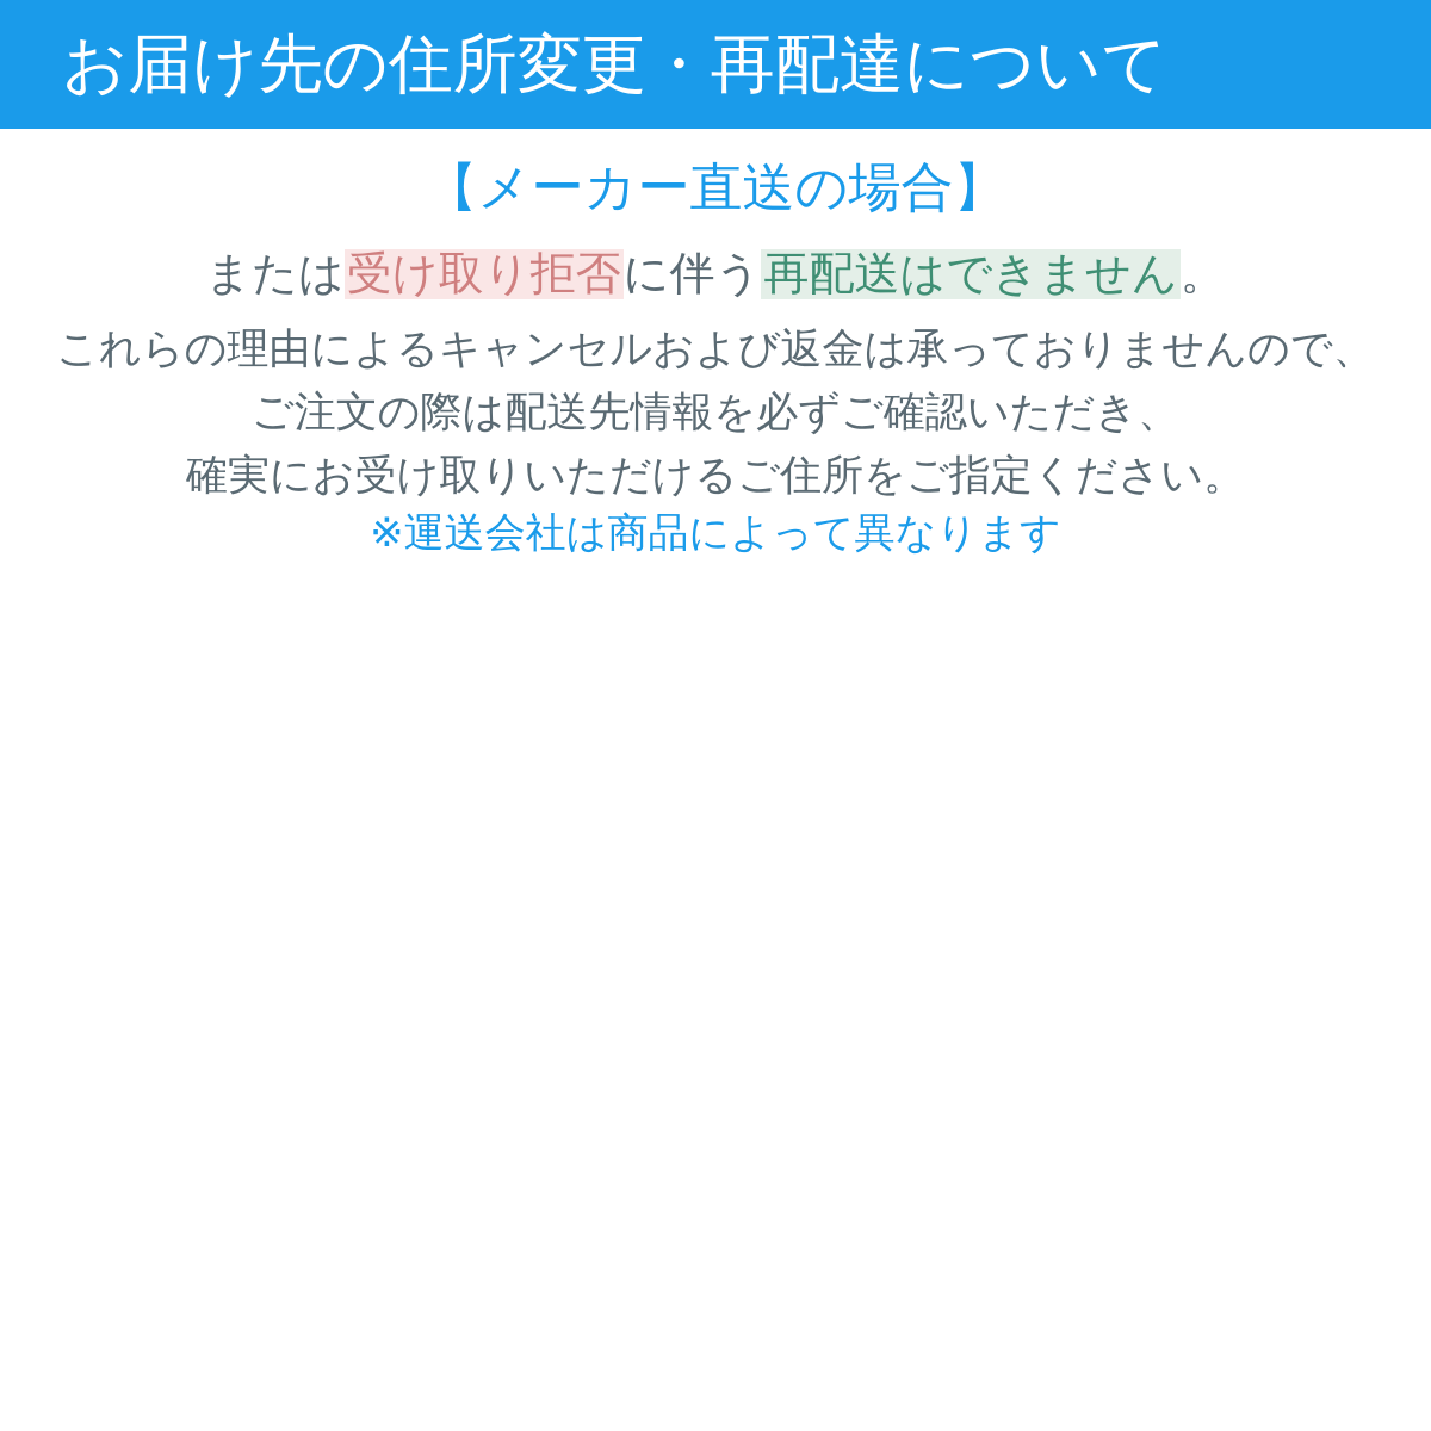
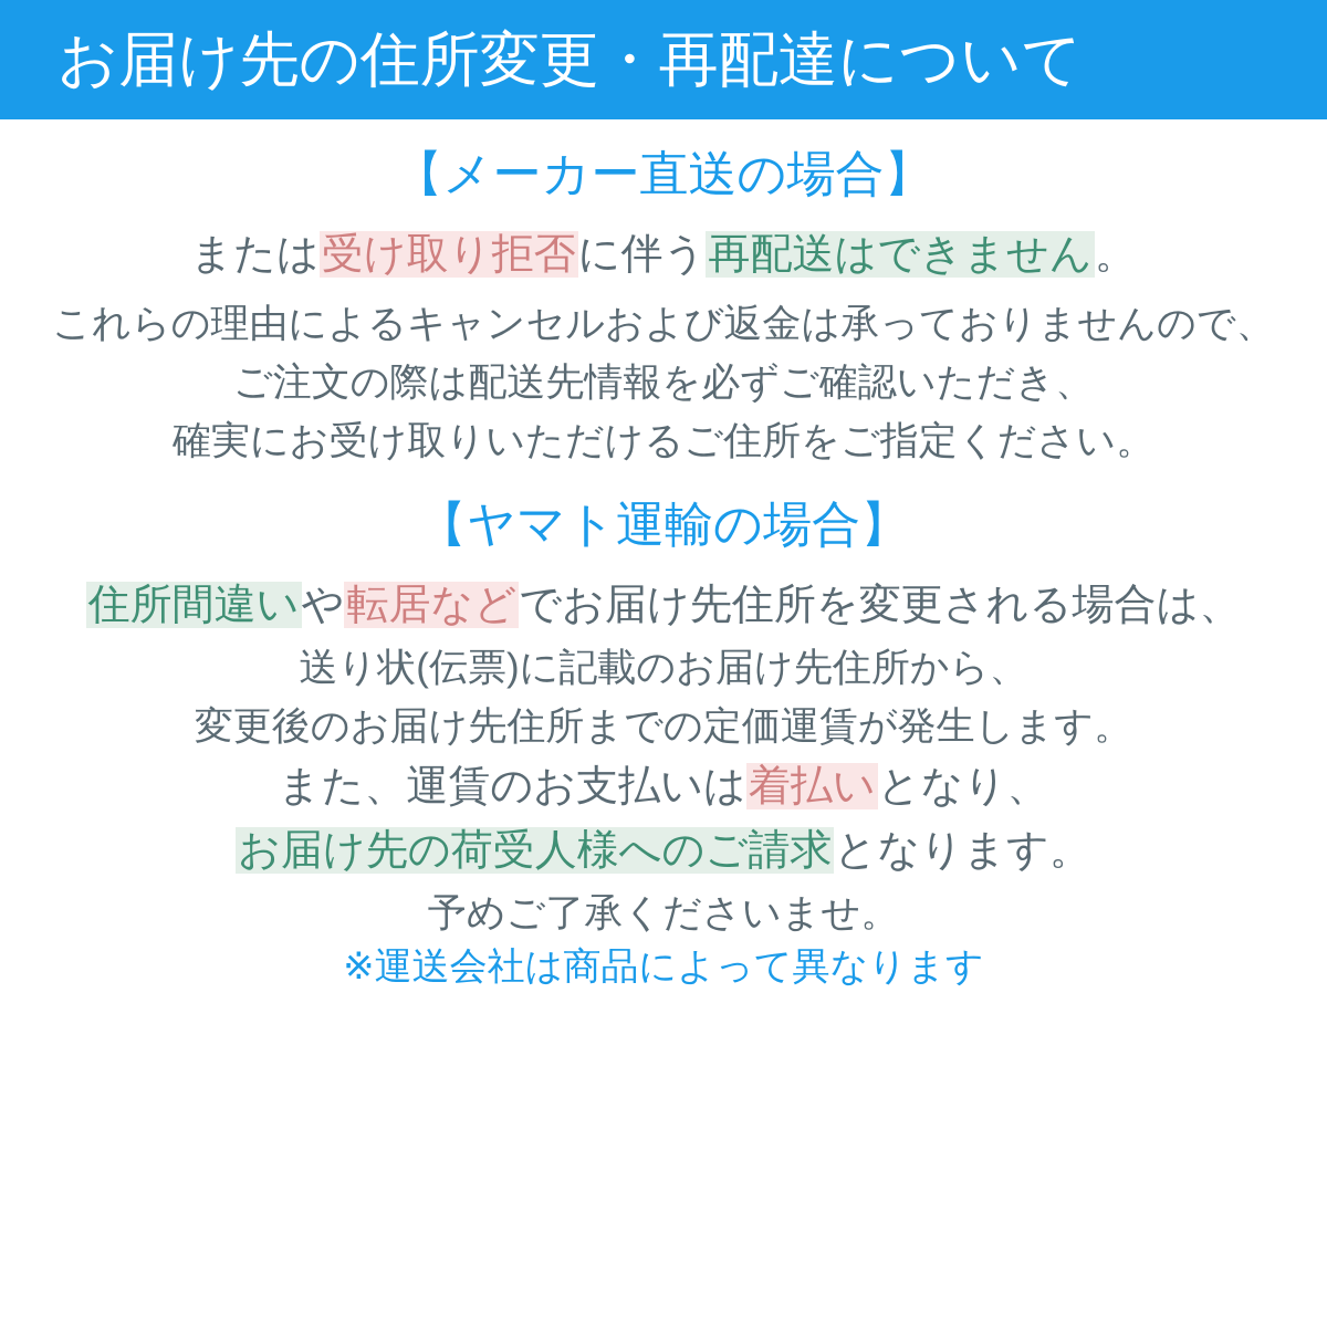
  お届け先の住所変更・再配達について
  【メーカー直送の場合】
  または受け取り拒否に伴う再配送はできません。
  これらの理由によるキャンセルおよび返金は承っておりませんので、
  ご注文の際は配送先情報を必ずご確認いただき、
  確実にお受け取りいただけるご住所をご指定ください。
+ 【ヤマト運輸の場合】
+ 住所間違いや転居などでお届け先住所を変更される場合は、
+ 送り状(伝票)に記載のお届け先住所から、
+ 変更後のお届け先住所までの定価運賃が発生します。
+ また、運賃のお支払いは着払いとなり、
+ お届け先の荷受人様へのご請求となります。
+ 予めご了承くださいませ。
  ※運送会社は商品によって異なります
